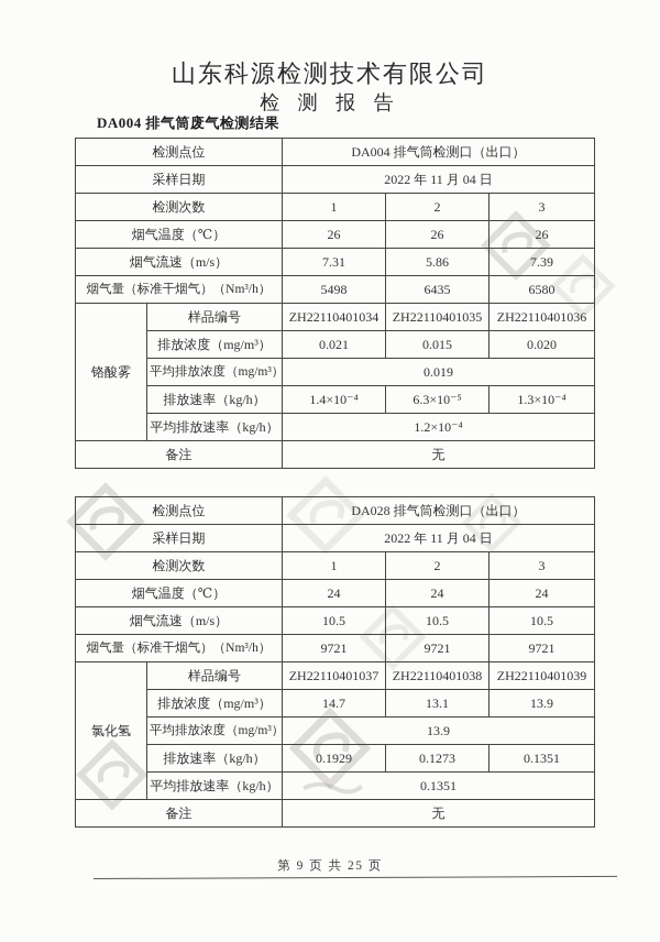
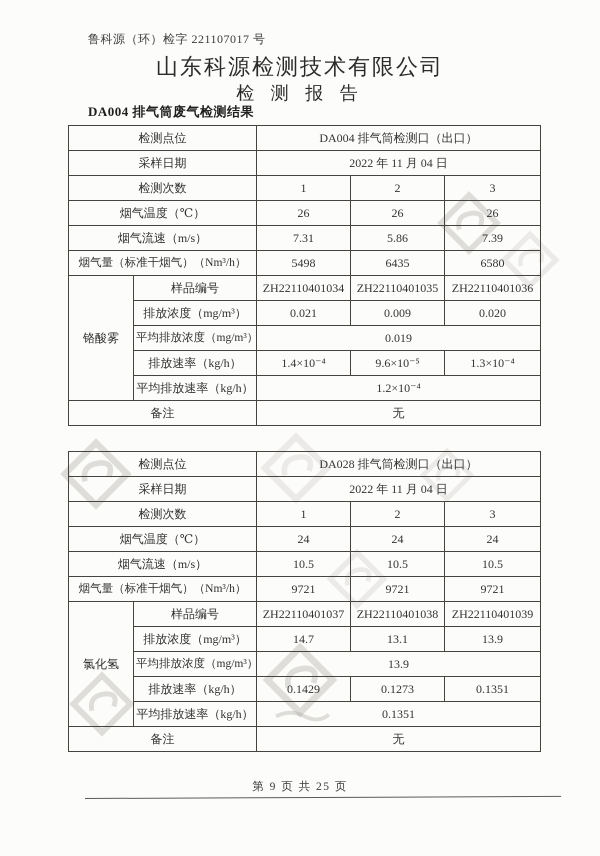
+ 鲁科源（环）检字 221107017 号
  山东科源检测技术有限公司
  检 测 报 告
  DA004 排气筒废气检测结果
  检测点位	DA004 排气筒检测口（出口）
  采样日期	2022 年 11 月 04 日
  检测次数	1	2	3
  烟气温度（℃）	26	26	26
  烟气流速（m/s）	7.31	5.86	7.39
  烟气量（标准干烟气）（Nm³/h）	5498	6435	6580
  铬酸雾	样品编号	ZH22110401034	ZH22110401035	ZH22110401036
- 排放浓度（mg/m³）	0.021	0.015	0.020
+ 排放浓度（mg/m³）	0.021	0.009	0.020
  平均排放浓度（mg/m³）	0.019
- 排放速率（kg/h）	1.4×10⁻⁴	6.3×10⁻⁵	1.3×10⁻⁴
+ 排放速率（kg/h）	1.4×10⁻⁴	9.6×10⁻⁵	1.3×10⁻⁴
  平均排放速率（kg/h）	1.2×10⁻⁴
  备注	无
  检测点位	DA028 排气筒检测口（出口）
  采样日期	2022 年 11 月 04 日
  检测次数	1	2	3
  烟气温度（℃）	24	24	24
  烟气流速（m/s）	10.5	10.5	10.5
  烟气量（标准干烟气）（Nm³/h）	9721	9721	9721
  氯化氢	样品编号	ZH22110401037	ZH22110401038	ZH22110401039
  排放浓度（mg/m³）	14.7	13.1	13.9
  平均排放浓度（mg/m³）	13.9
- 排放速率（kg/h）	0.1929	0.1273	0.1351
+ 排放速率（kg/h）	0.1429	0.1273	0.1351
  平均排放速率（kg/h）	0.1351
  备注	无
  第 9 页 共 25 页
